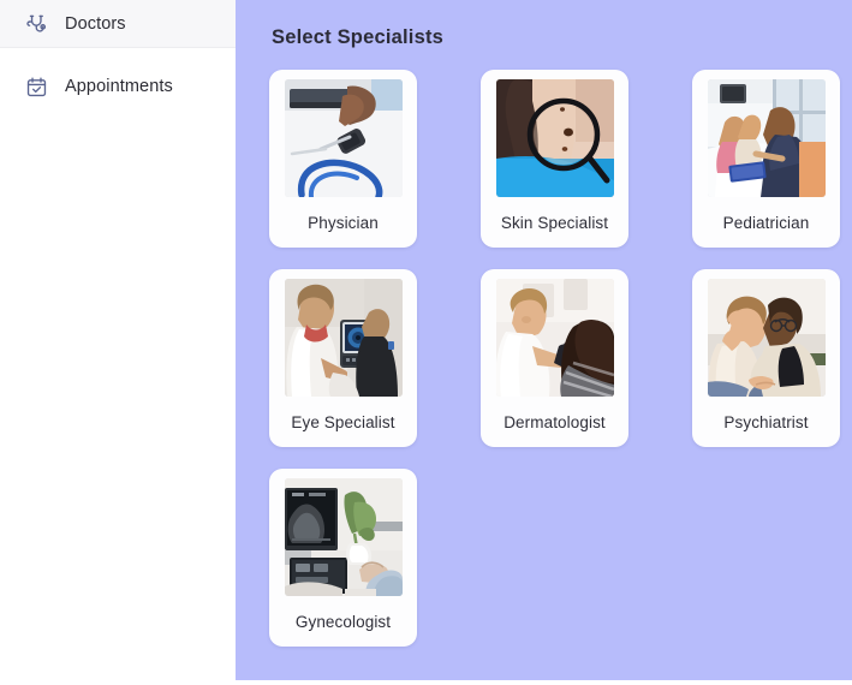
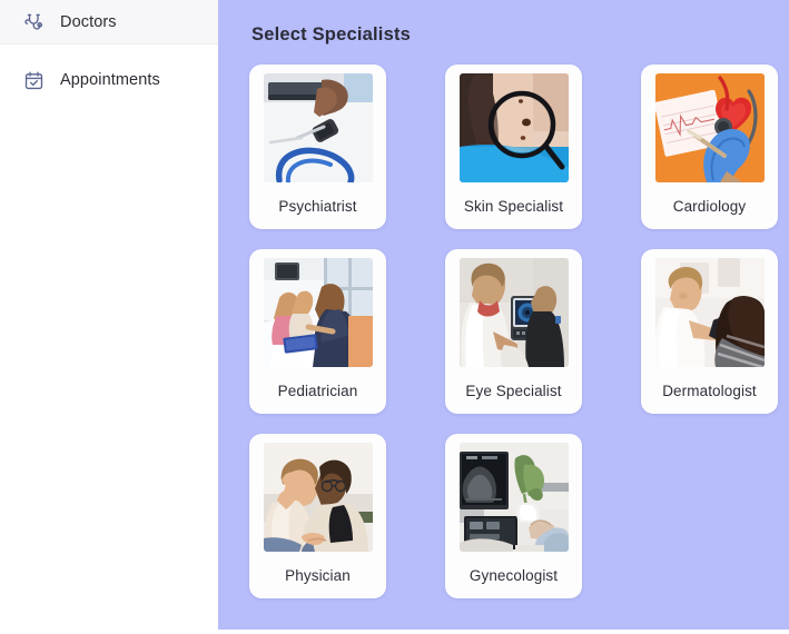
  Doctors
  Appointments
  Select Specialists
- Physician
+ Psychiatrist
  Skin Specialist
+ Cardiology
  Pediatrician
  Eye Specialist
  Dermatologist
- Psychiatrist
+ Physician
  Gynecologist
